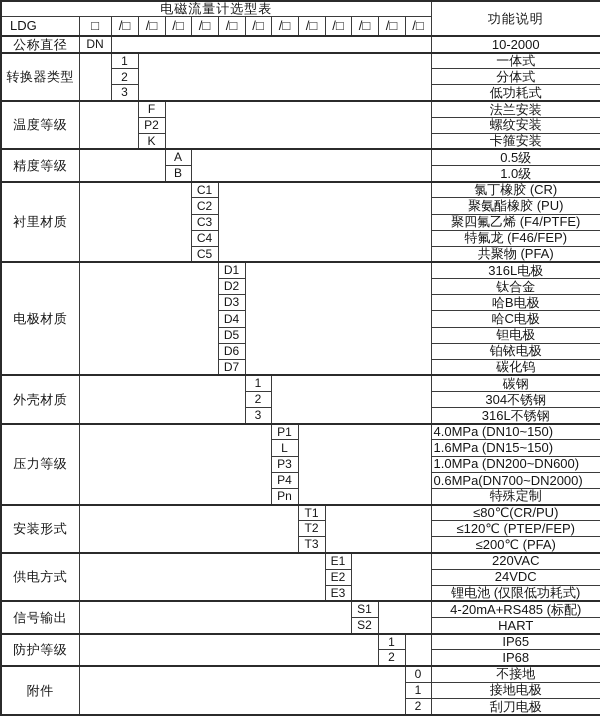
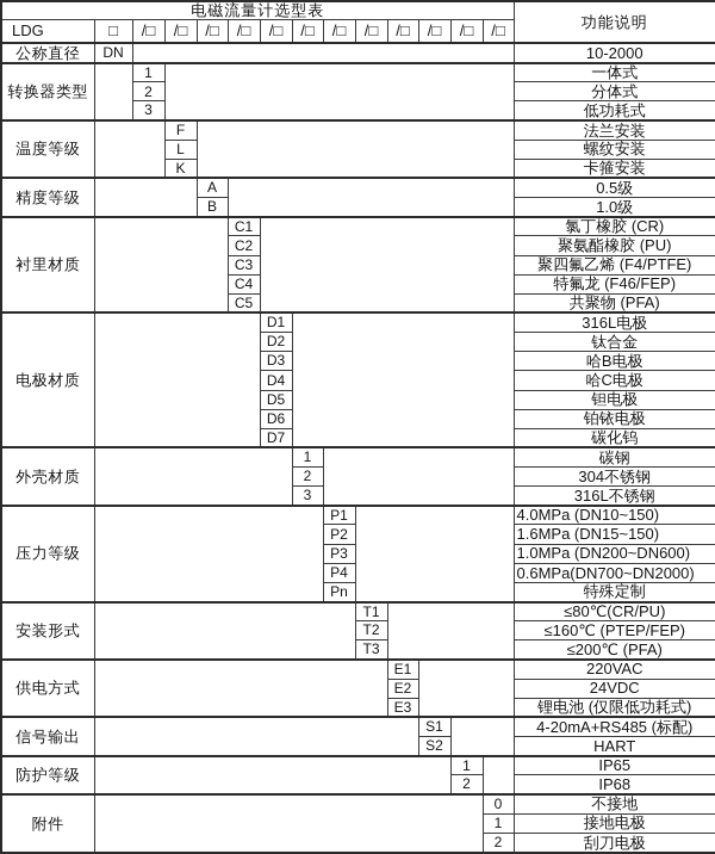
  电磁流量计选型表	功能说明
  LDG	□	/□	/□	/□	/□	/□	/□	/□	/□	/□	/□	/□	/□
  公称直径	DN		10-2000
  转换器类型		1		一体式
  2	分体式
  3	低功耗式
  温度等级		F		法兰安装
- P2	螺纹安装
+ L	螺纹安装
  K	卡箍安装
  精度等级		A		0.5级
  B	1.0级
  衬里材质		C1		氯丁橡胶 (CR)
  C2	聚氨酯橡胶 (PU)
  C3	聚四氟乙烯 (F4/PTFE)
  C4	特氟龙 (F46/FEP)
  C5	共聚物 (PFA)
  电极材质		D1		316L电极
  D2	钛合金
  D3	哈B电极
  D4	哈C电极
  D5	钽电极
  D6	铂铱电极
  D7	碳化钨
  外壳材质		1		碳钢
  2	304不锈钢
  3	316L不锈钢
  压力等级		P1		4.0MPa (DN10~150)
- L	1.6MPa (DN15~150)
+ P2	1.6MPa (DN15~150)
  P3	1.0MPa (DN200~DN600)
  P4	0.6MPa(DN700~DN2000)
  Pn	特殊定制
  安装形式		T1		≤80℃(CR/PU)
- T2	≤120℃ (PTEP/FEP)
+ T2	≤160℃ (PTEP/FEP)
  T3	≤200℃ (PFA)
  供电方式		E1		220VAC
  E2	24VDC
  E3	锂电池 (仅限低功耗式)
  信号输出		S1		4-20mA+RS485 (标配)
  S2	HART
  防护等级		1		IP65
  2	IP68
  附件		0	不接地
  1	接地电极
  2	刮刀电极
